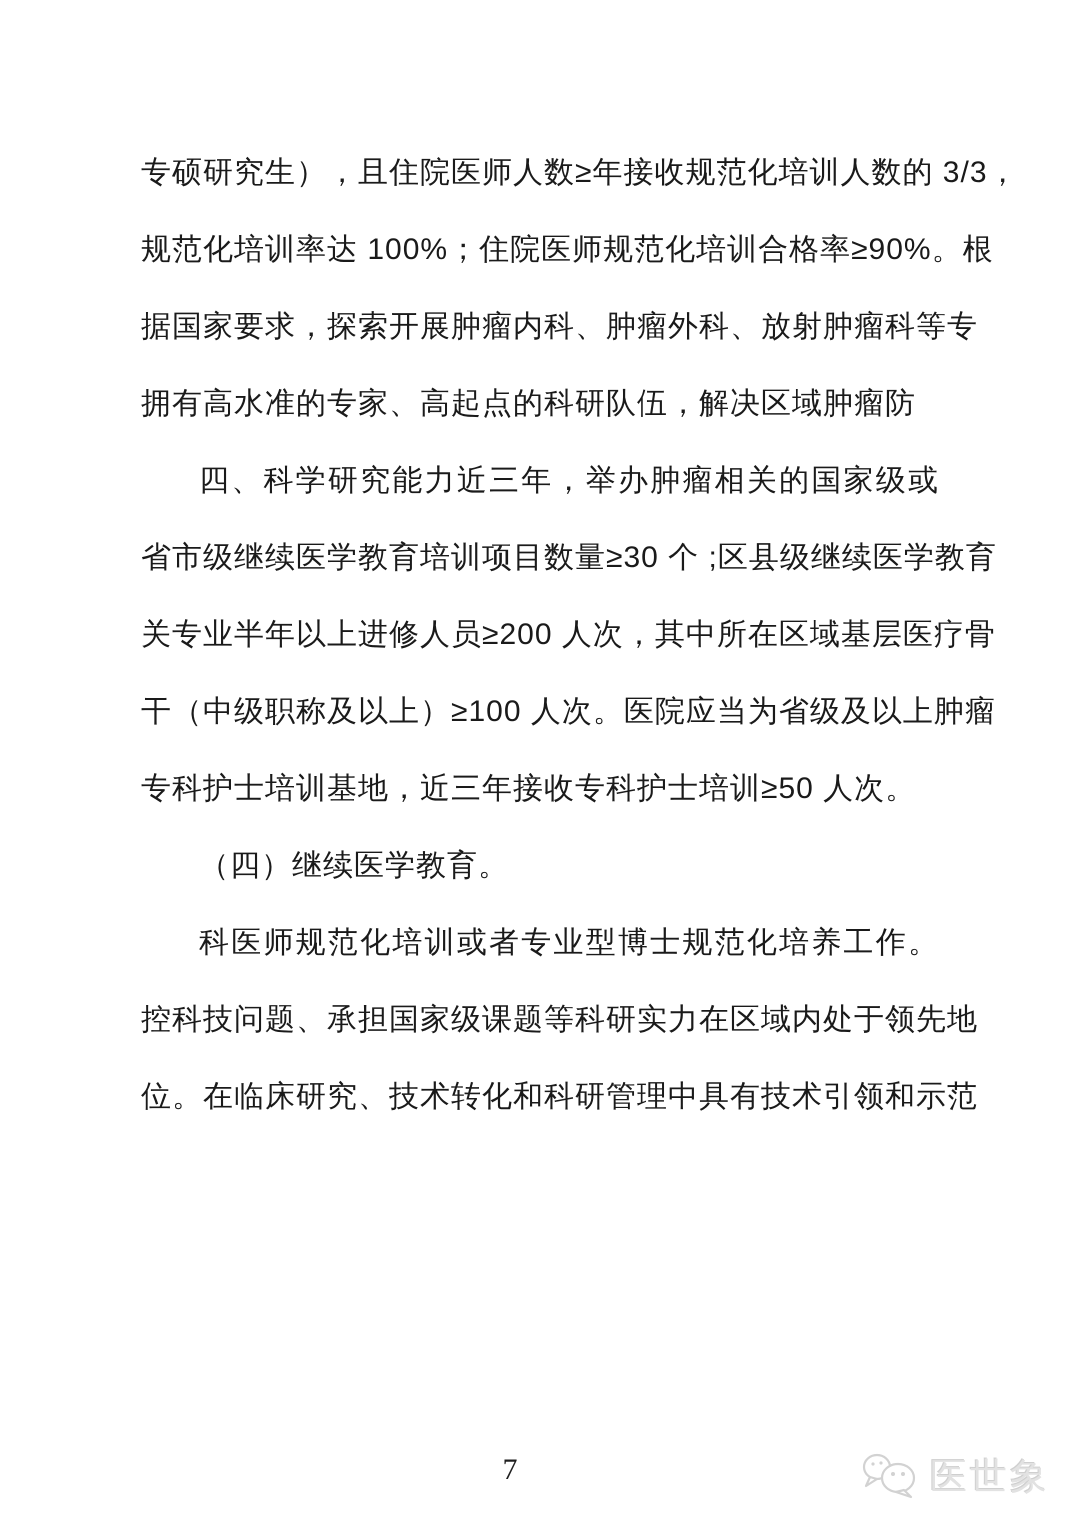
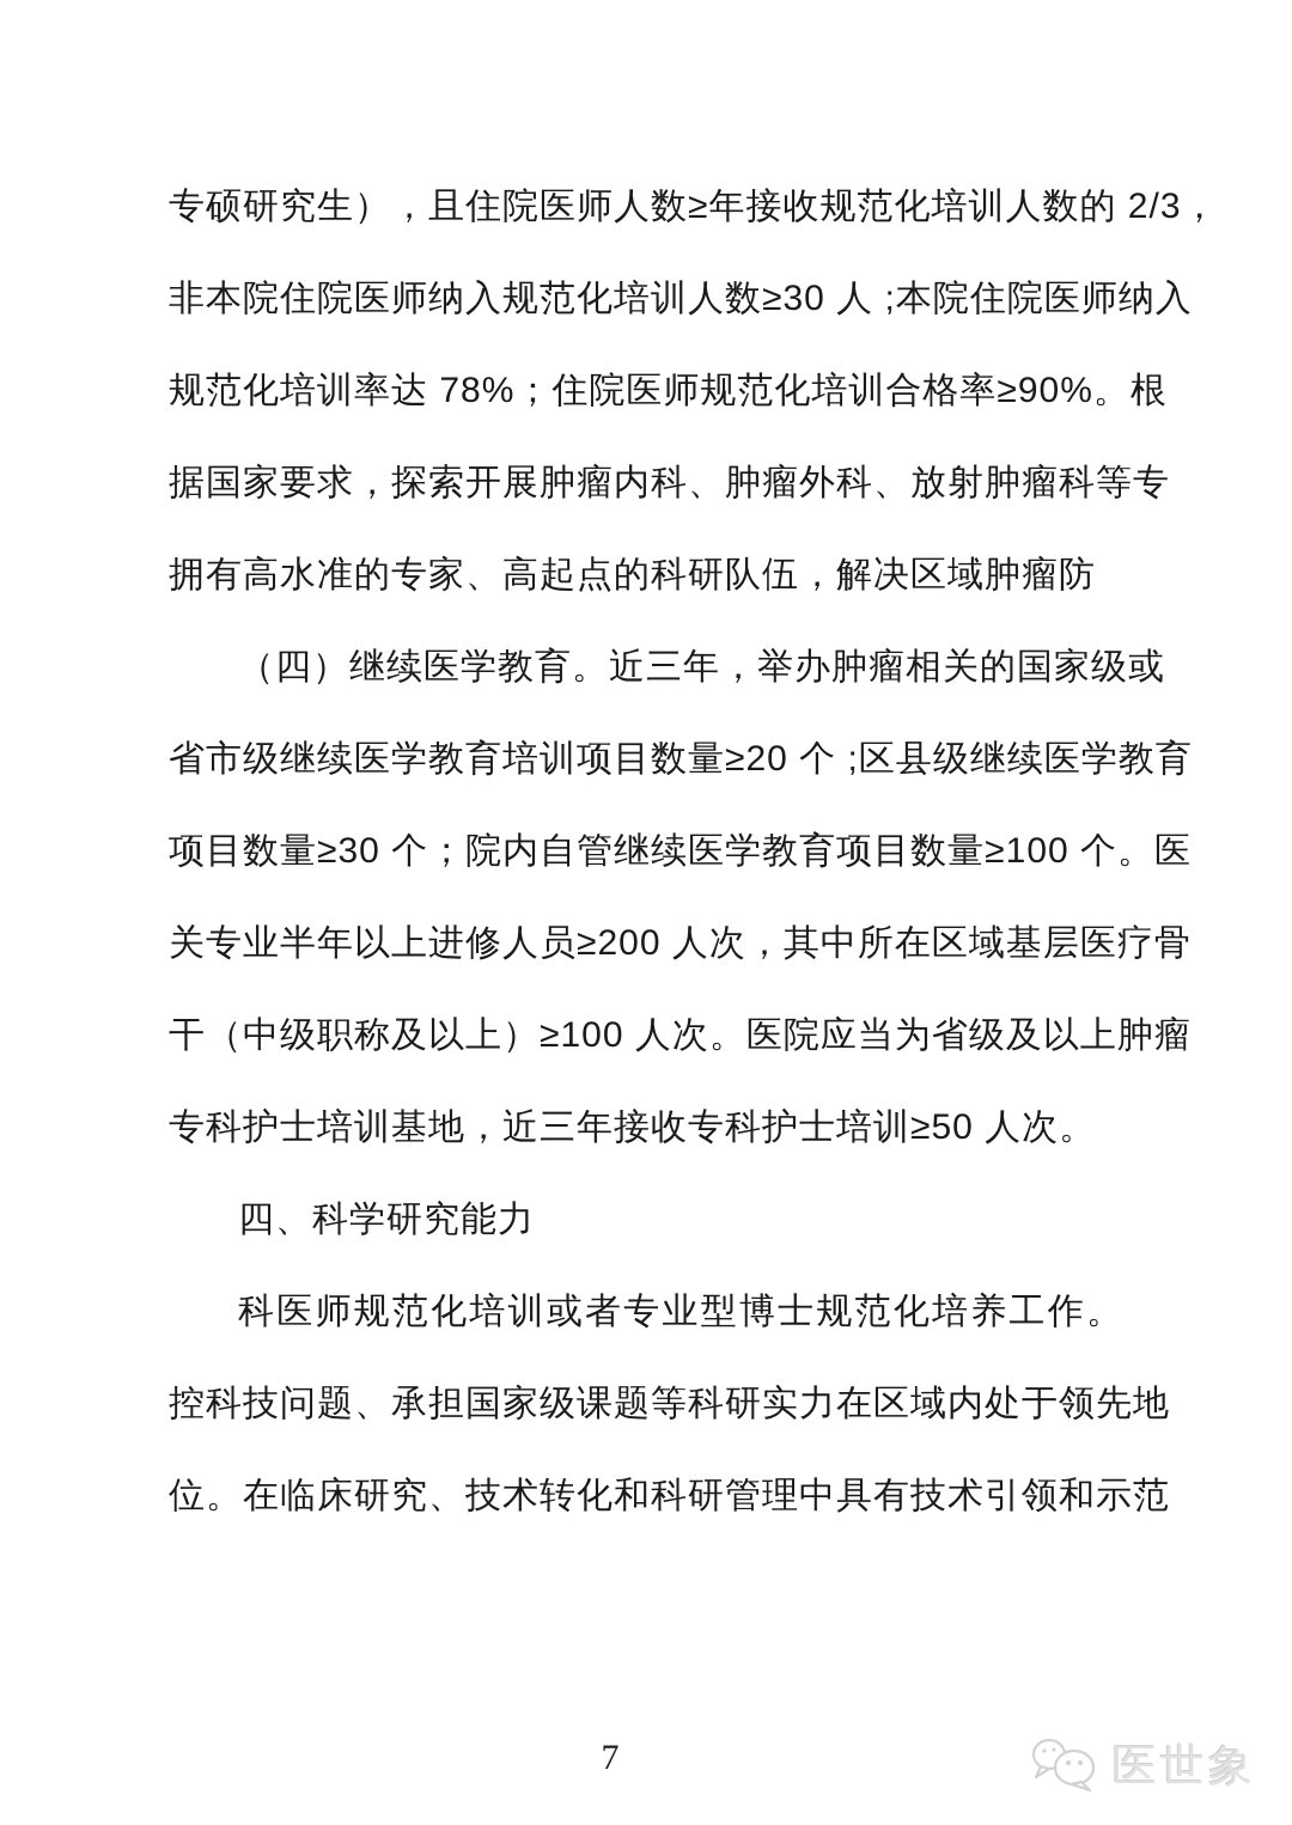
- 专硕研究生），且住院医师人数≥年接收规范化培训人数的 3/3，
+ 专硕研究生），且住院医师人数≥年接收规范化培训人数的 2/3，
+ 非本院住院医师纳入规范化培训人数≥30 人 ;本院住院医师纳入
- 规范化培训率达 100%；住院医师规范化培训合格率≥90%。根
+ 规范化培训率达 78%；住院医师规范化培训合格率≥90%。根
  据国家要求，探索开展肿瘤内科、肿瘤外科、放射肿瘤科等专
  拥有高水准的专家、高起点的科研队伍，解决区域肿瘤防
- 四、科学研究能力近三年，举办肿瘤相关的国家级或
+ （四）继续医学教育。近三年，举办肿瘤相关的国家级或
- 省市级继续医学教育培训项目数量≥30 个 ;区县级继续医学教育
+ 省市级继续医学教育培训项目数量≥20 个 ;区县级继续医学教育
+ 项目数量≥30 个；院内自管继续医学教育项目数量≥100 个。医
  关专业半年以上进修人员≥200 人次，其中所在区域基层医疗骨
  干（中级职称及以上）≥100 人次。医院应当为省级及以上肿瘤
  专科护士培训基地，近三年接收专科护士培训≥50 人次。
- （四）继续医学教育。
+ 四、科学研究能力
  科医师规范化培训或者专业型博士规范化培养工作。
  控科技问题、承担国家级课题等科研实力在区域内处于领先地
  位。在临床研究、技术转化和科研管理中具有技术引领和示范
  7
  医世象
